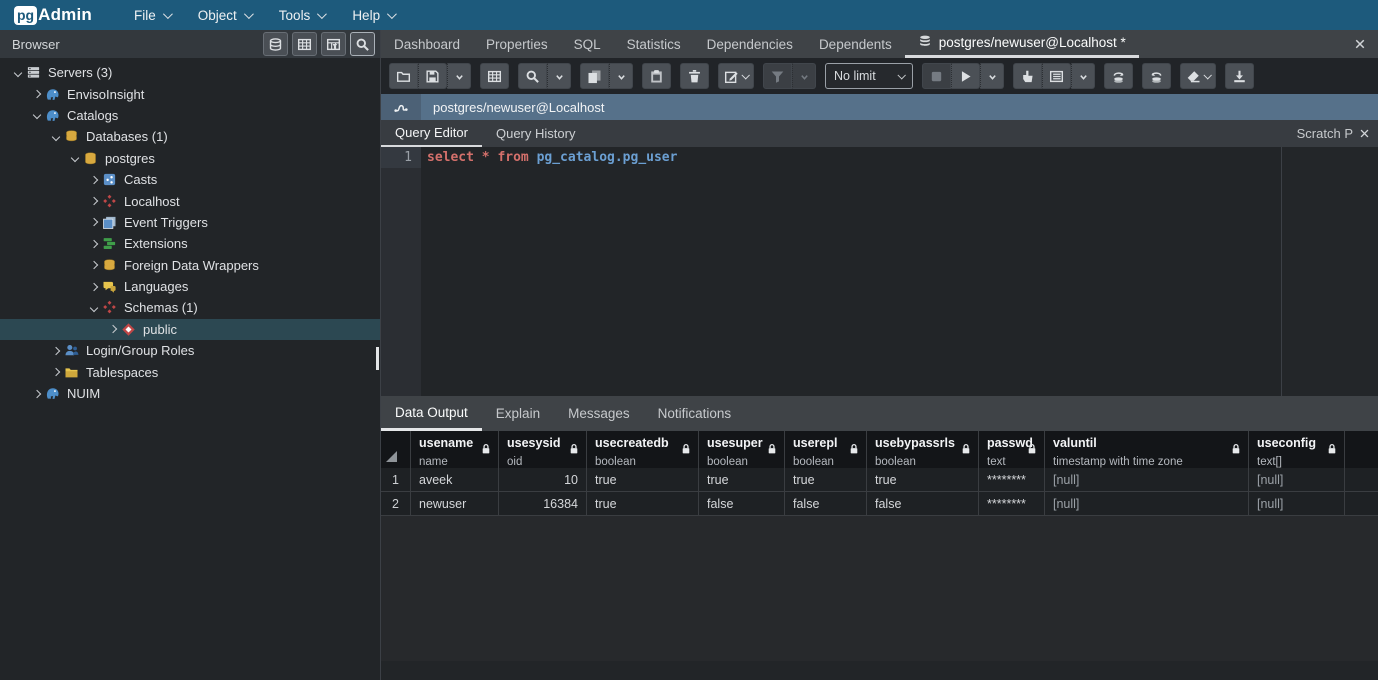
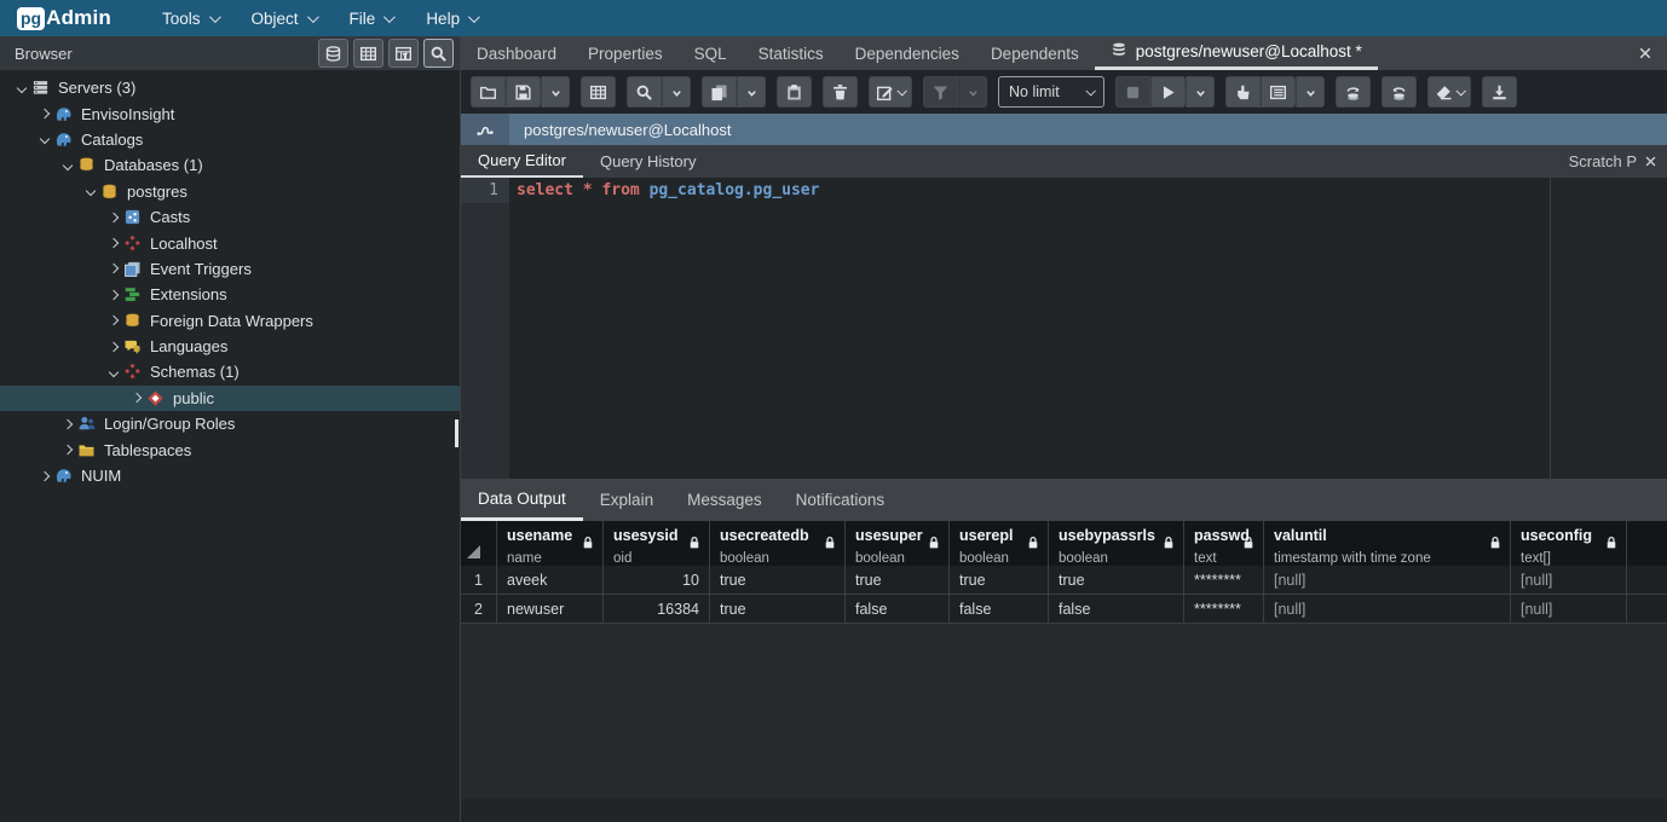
  pg
  Admin
- File
+ Tools
  Object
- Tools
+ File
  Help
  Browser
  Servers (3)
  EnvisoInsight
  Catalogs
  Databases (1)
  postgres
  Casts
  Localhost
  Event Triggers
  Extensions
  Foreign Data Wrappers
  Languages
  Schemas (1)
  public
  Login/Group Roles
  Tablespaces
  NUIM
  Dashboard
  Properties
  SQL
  Statistics
  Dependencies
  Dependents
  postgres/newuser@Localhost *
  No limit
  postgres/newuser@Localhost
  Query Editor
  Query History
  Scratch P
  1
  select * from pg_catalog.pg_user
  Data Output
  Explain
  Messages
  Notifications
  usename
  name
  usesysid
  oid
  usecreatedb
  boolean
  usesuper
  boolean
  userepl
  boolean
  usebypassrls
  boolean
  passwd
  text
  valuntil
  timestamp with time zone
  useconfig
  text[]
  1
  aveek
  10
  true
  true
  true
  true
  ********
  [null]
  [null]
  2
  newuser
  16384
  true
  false
  false
  false
  ********
  [null]
  [null]
